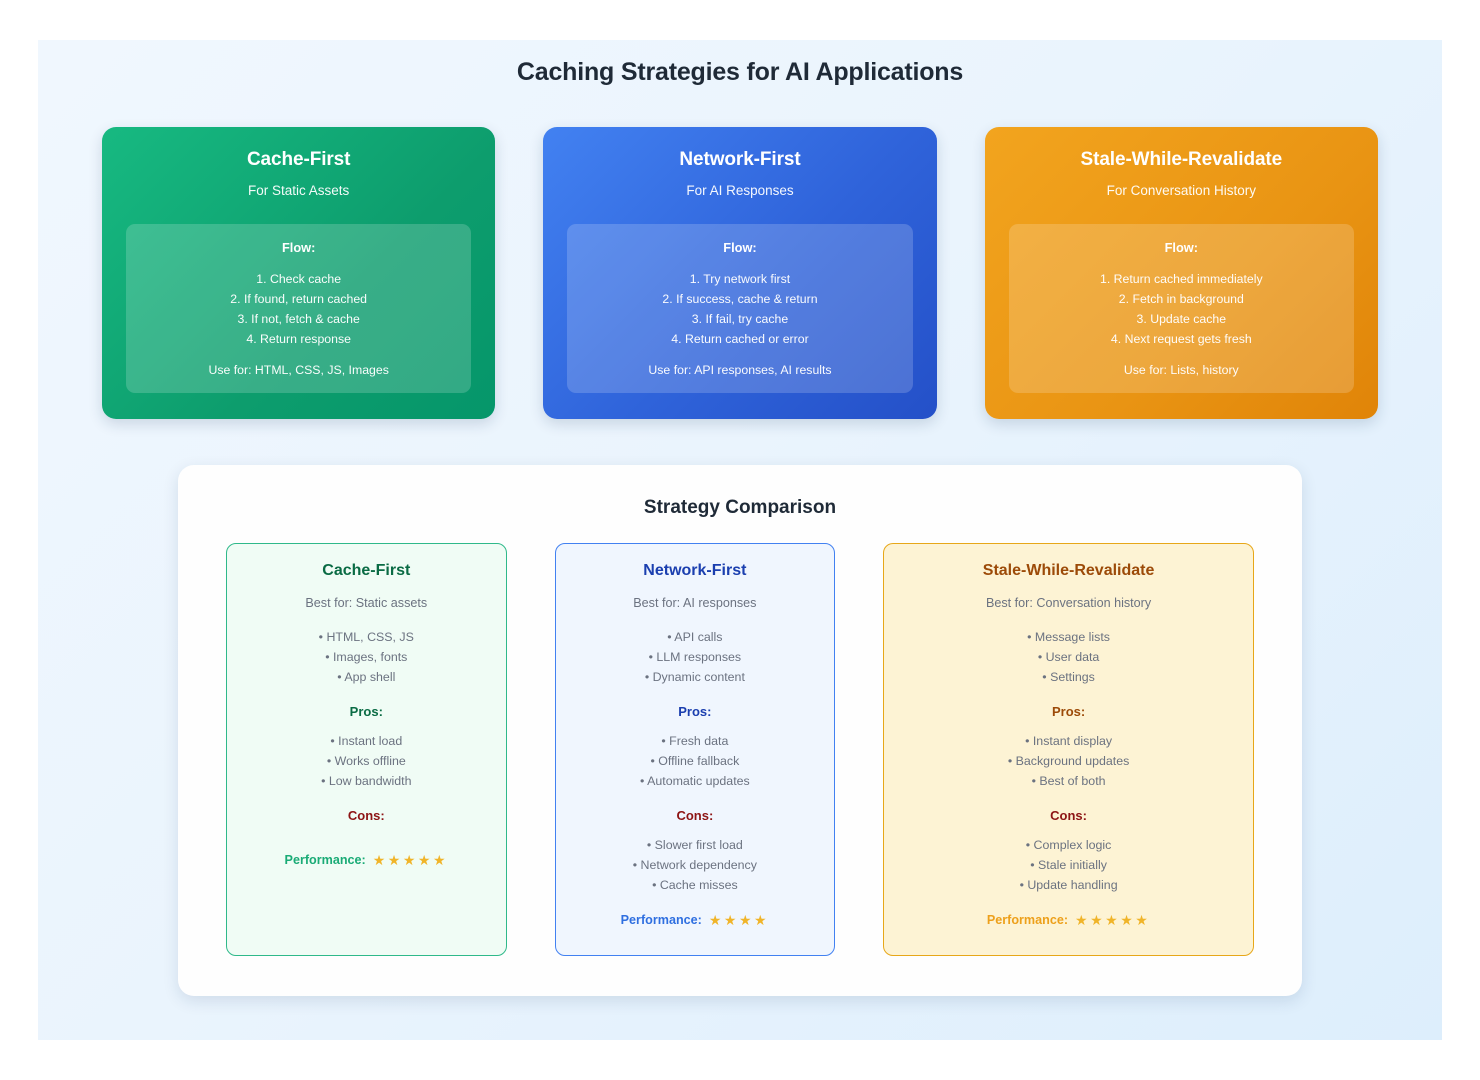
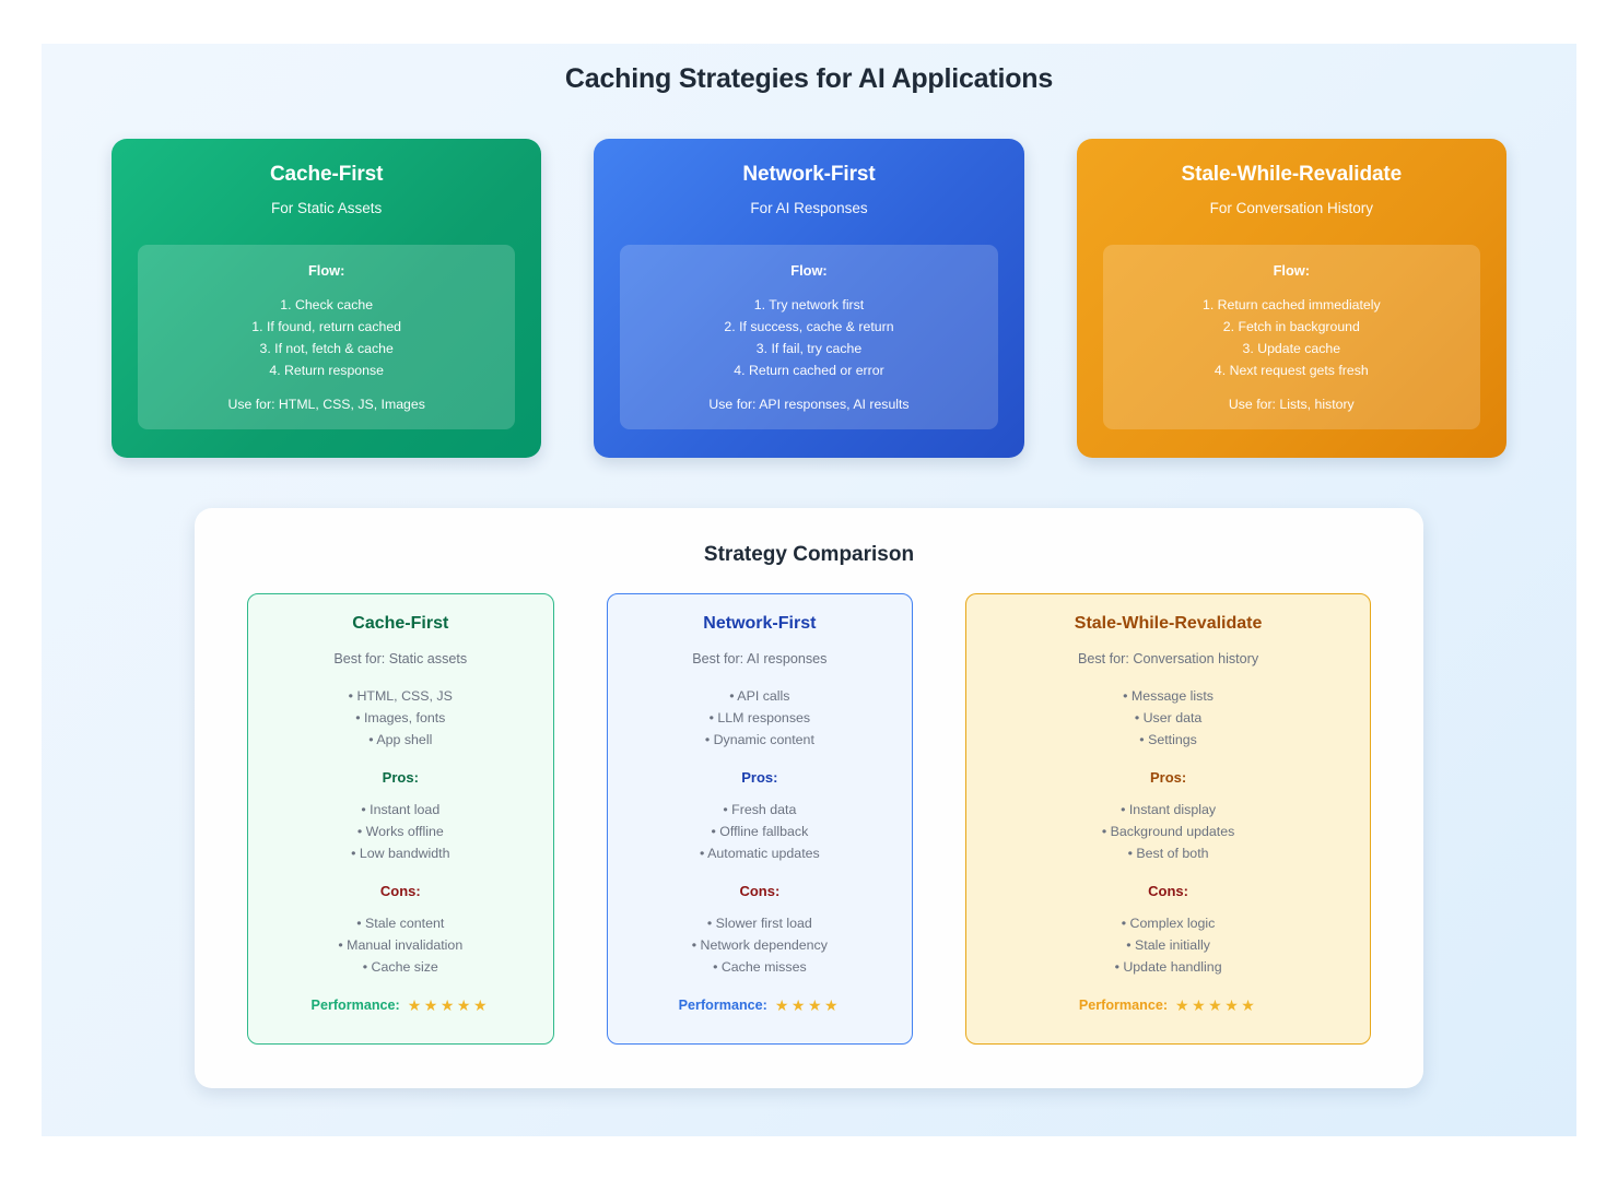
  Caching Strategies for AI Applications
  Cache-First
  For Static Assets
  Flow:
  1. Check cache
- 2. If found, return cached
+ 1. If found, return cached
  3. If not, fetch & cache
  4. Return response
  Use for: HTML, CSS, JS, Images
  Network-First
  For AI Responses
  Flow:
  1. Try network first
  2. If success, cache & return
  3. If fail, try cache
  4. Return cached or error
  Use for: API responses, AI results
  Stale-While-Revalidate
  For Conversation History
  Flow:
  1. Return cached immediately
  2. Fetch in background
  3. Update cache
  4. Next request gets fresh
  Use for: Lists, history
  Strategy Comparison
  Cache-First
  Best for: Static assets
  • HTML, CSS, JS
  • Images, fonts
  • App shell
  Pros:
  • Instant load
  • Works offline
  • Low bandwidth
  Cons:
+ • Stale content
+ • Manual invalidation
+ • Cache size
  Performance:
  ★★★★★
  Network-First
  Best for: AI responses
  • API calls
  • LLM responses
  • Dynamic content
  Pros:
  • Fresh data
  • Offline fallback
  • Automatic updates
  Cons:
  • Slower first load
  • Network dependency
  • Cache misses
  Performance:
  ★★★★
  Stale-While-Revalidate
  Best for: Conversation history
  • Message lists
  • User data
  • Settings
  Pros:
  • Instant display
  • Background updates
  • Best of both
  Cons:
  • Complex logic
  • Stale initially
  • Update handling
  Performance:
  ★★★★★
